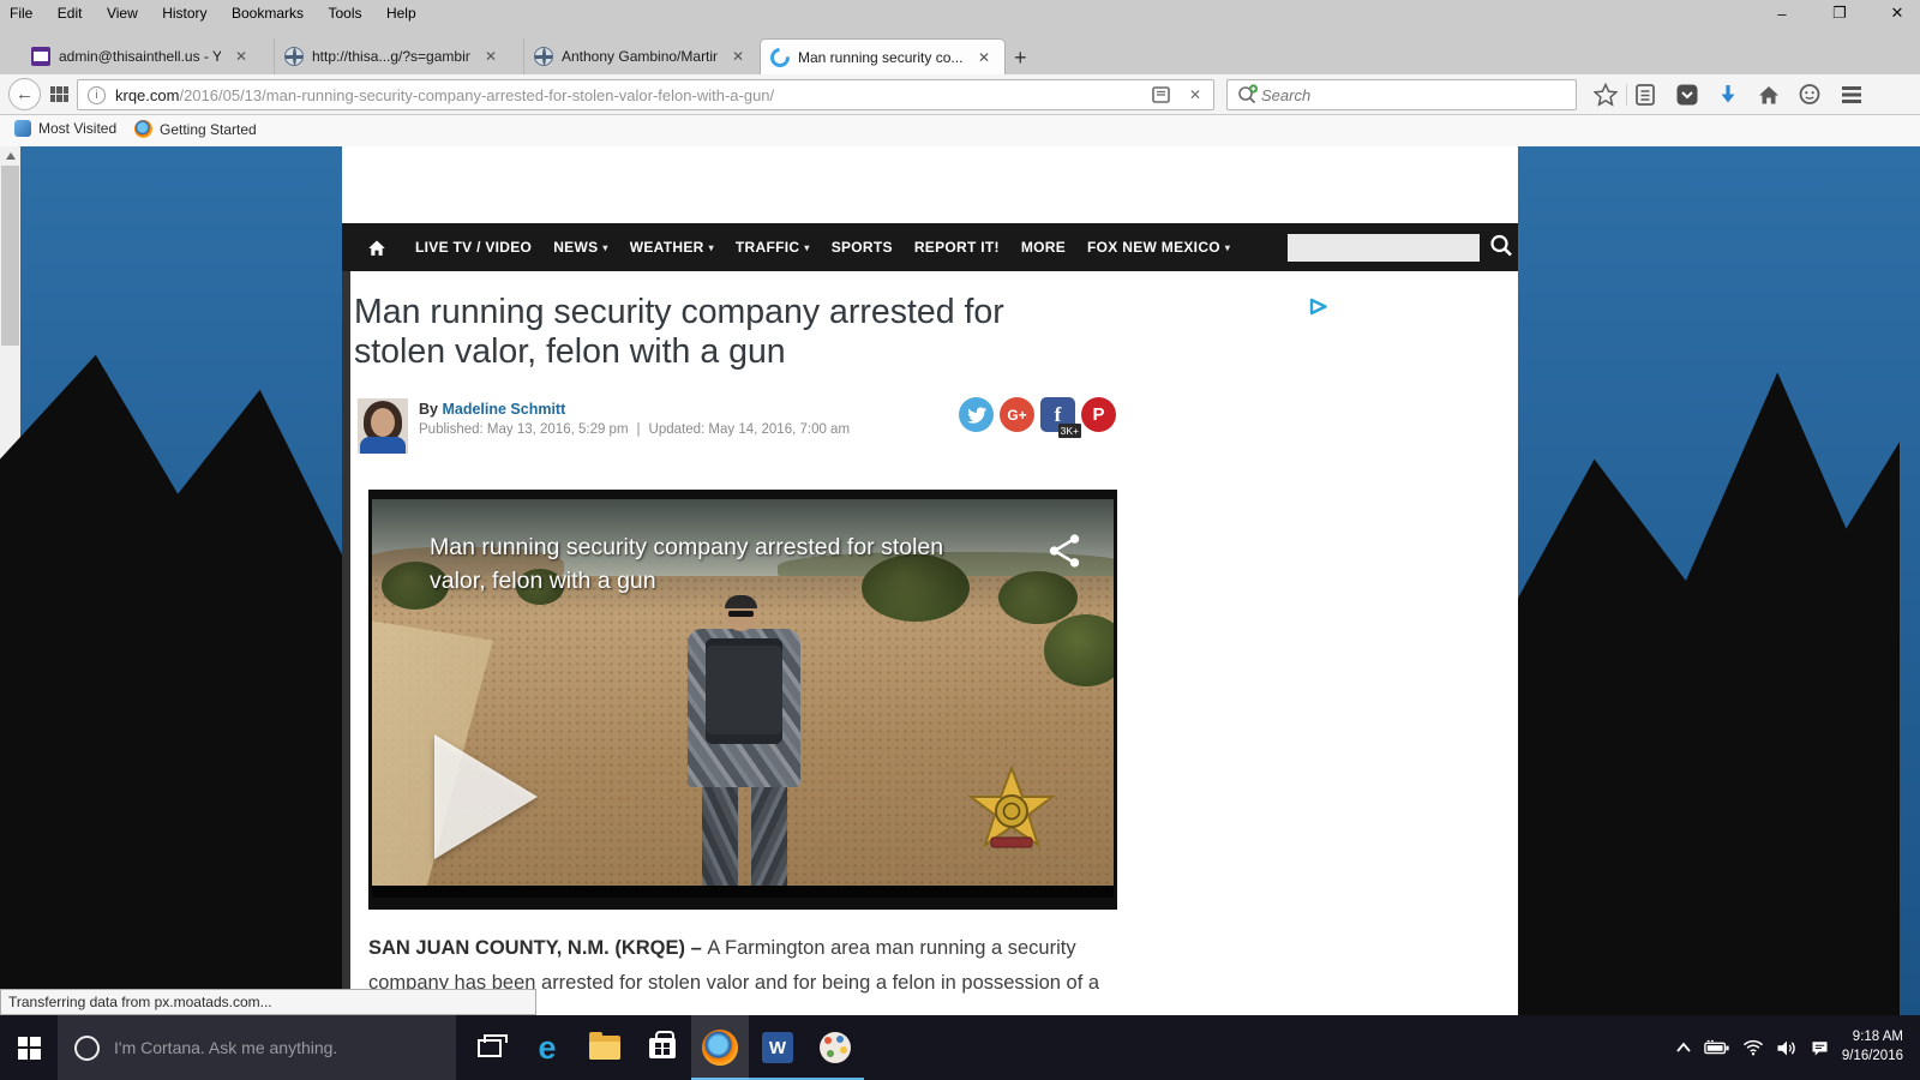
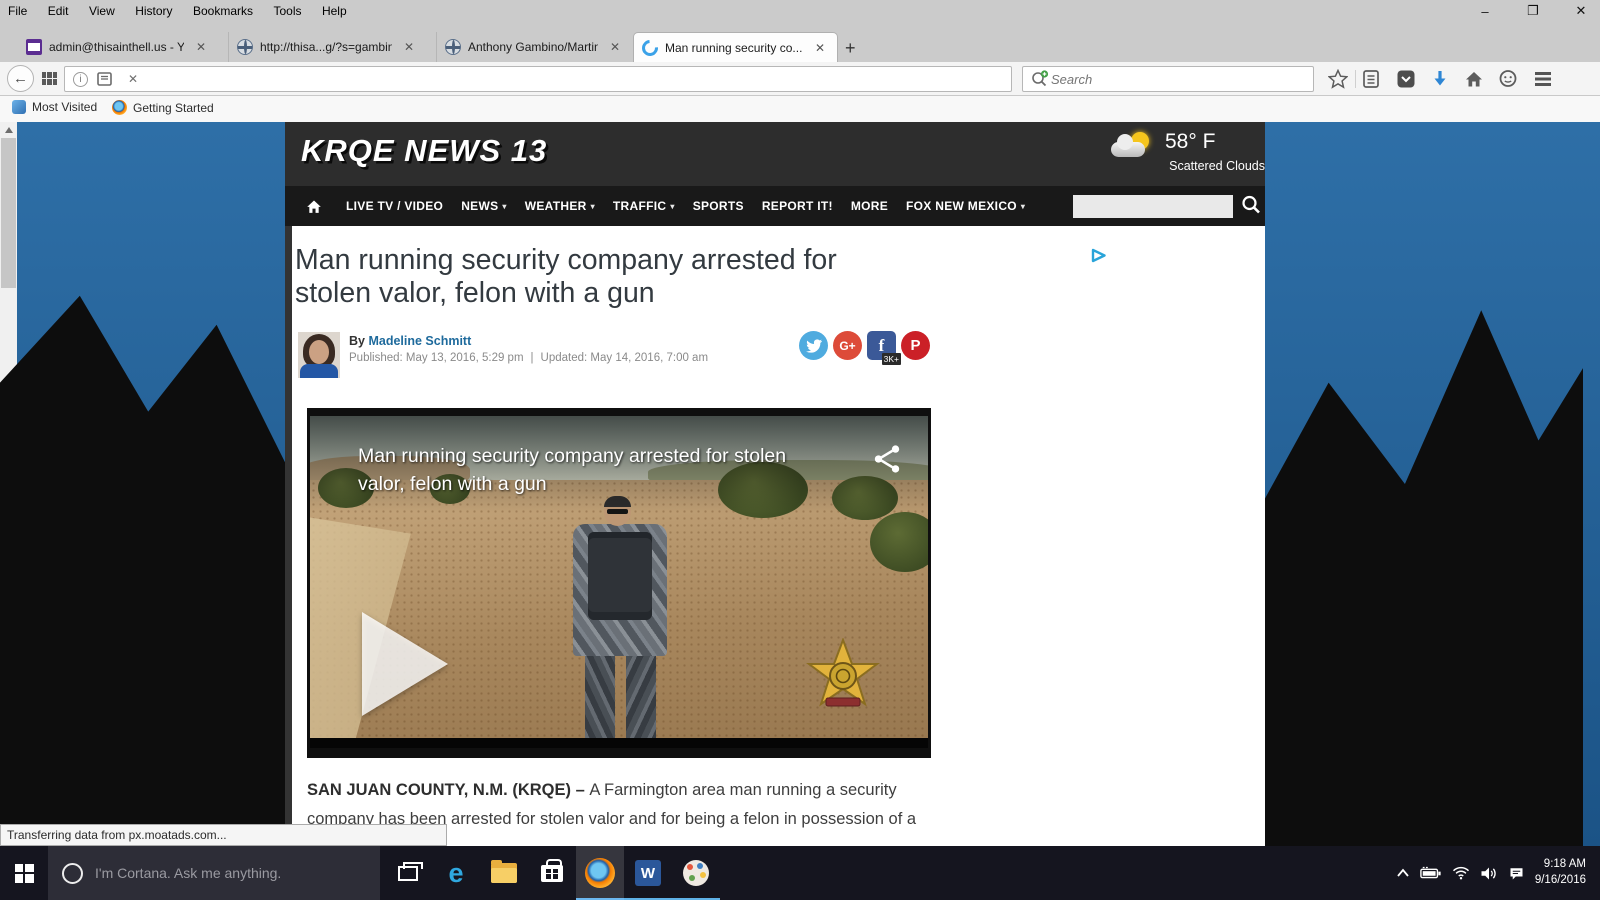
  File Edit View History Bookmarks Tools Help
  –
  ❐
  ✕
  admin@thisainthell.us - Y
  ✕
  http://thisa...g/?s=gambin
  ✕
  Anthony Gambino/Martin
  ✕
  Man running security co...
  ✕
  +
  ←
  i
- krqe.com/2016/05/13/man-running-security-company-arrested-for-stolen-valor-felon-with-a-gun/
  ✕
  Search
  Most Visited
  Getting Started
+ KRQE NEWS 13
+ 58° F
+ Scattered Clouds
  LIVE TV / VIDEO
  NEWS
  ▾
  WEATHER
  ▾
  TRAFFIC
  ▾
  SPORTS
  REPORT IT!
  MORE
  FOX NEW MEXICO
  ▾
  Man running security company arrested for stolen valor, felon with a gun
  By Madeline Schmitt
  Published: May 13, 2016, 5:29 pm | Updated: May 14, 2016, 7:00 am
  G+
  f
  3K+
  P
  Man running security company arrested for stolen valor, felon with a gun
  SAN JUAN COUNTY, N.M. (KRQE) – A Farmington area man running a security company has been arrested for stolen valor and for being a felon in possession of a
  Transferring data from px.moatads.com...
  I'm Cortana. Ask me anything.
  e
  W
  9:18 AM
  9/16/2016
